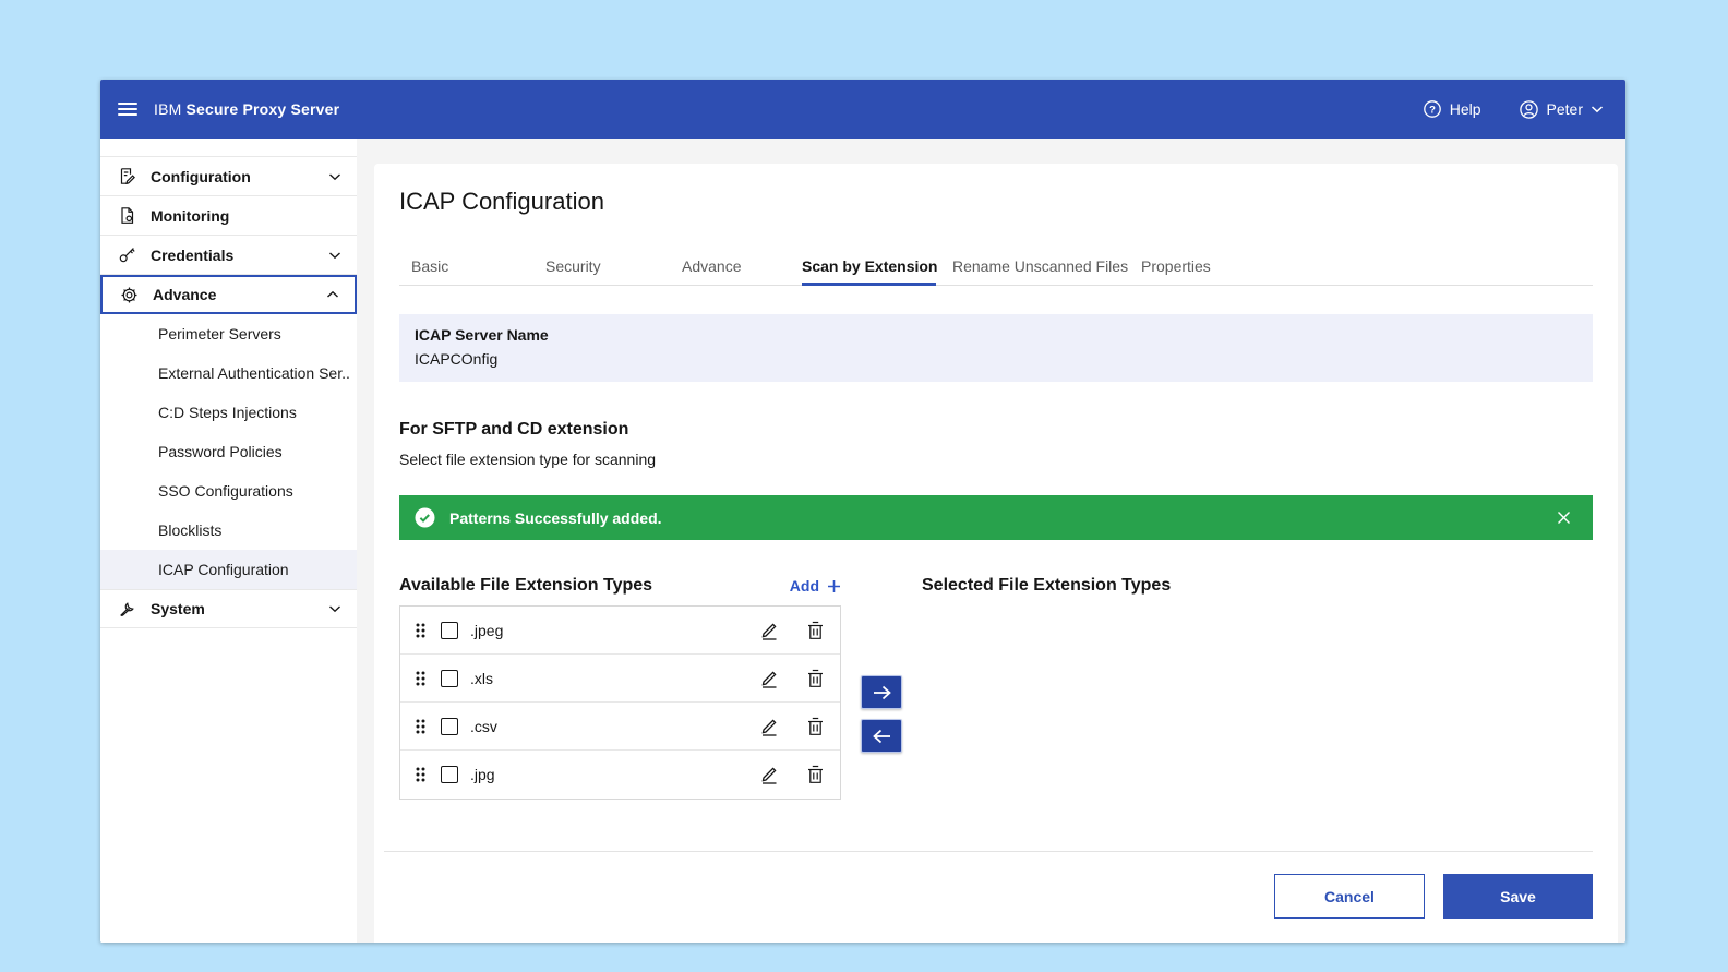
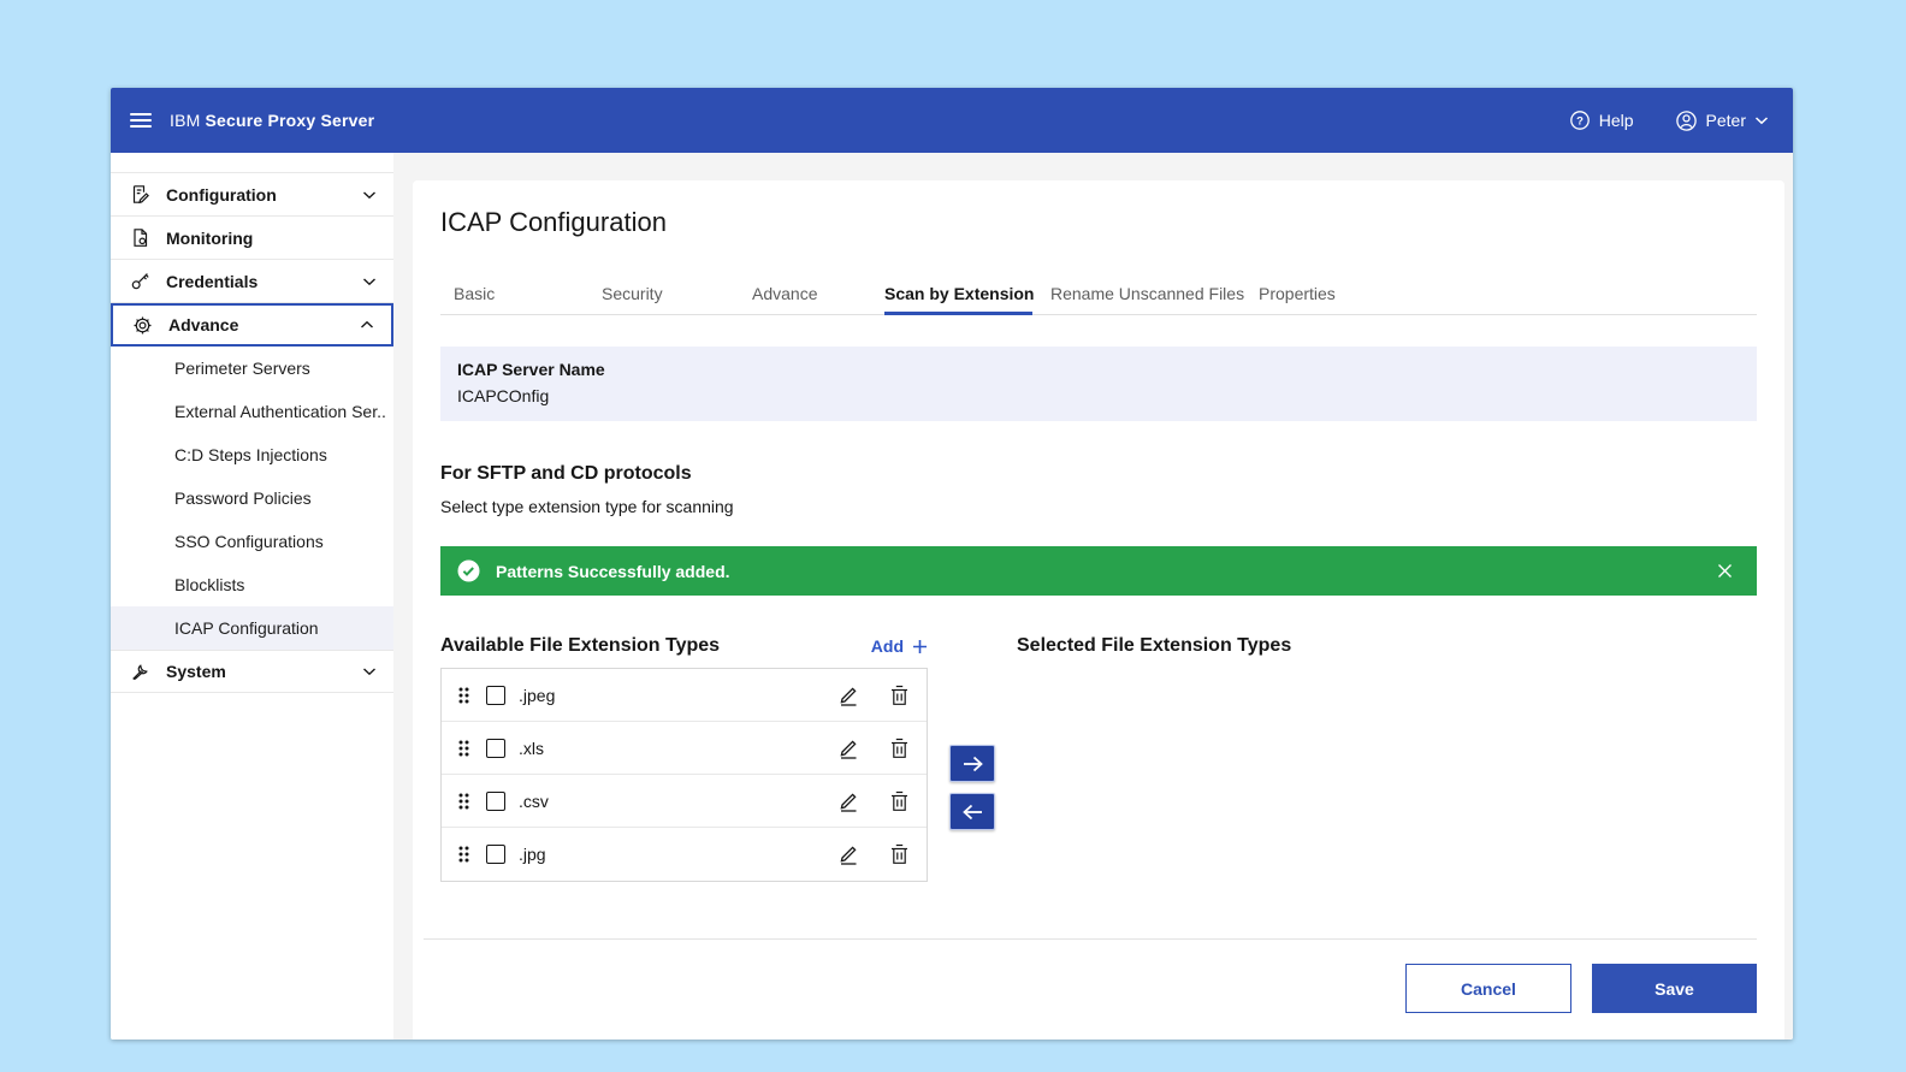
  IBM Secure Proxy Server
  ?
  Help
  Peter
  Configuration
  Monitoring
  Credentials
  Advance
  Perimeter Servers
  External Authentication Ser..
  C:D Steps Injections
  Password Policies
  SSO Configurations
  Blocklists
  ICAP Configuration
  System
  ICAP Configuration
  Basic
  Security
  Advance
  Scan by Extension
  Rename Unscanned Files
  Properties
  ICAP Server Name
  ICAPCOnfig
- For SFTP and CD extension
+ For SFTP and CD protocols
- Select file extension type for scanning
+ Select type extension type for scanning
  Patterns Successfully added.
  Available File Extension Types
  Add
  .jpeg
  .xls
  .csv
  .jpg
  Selected File Extension Types
  Cancel
  Save
